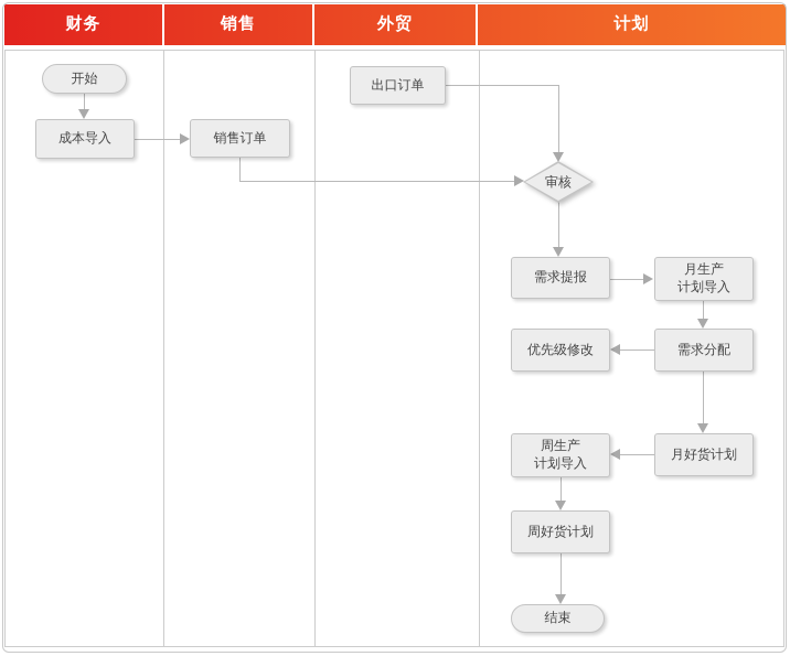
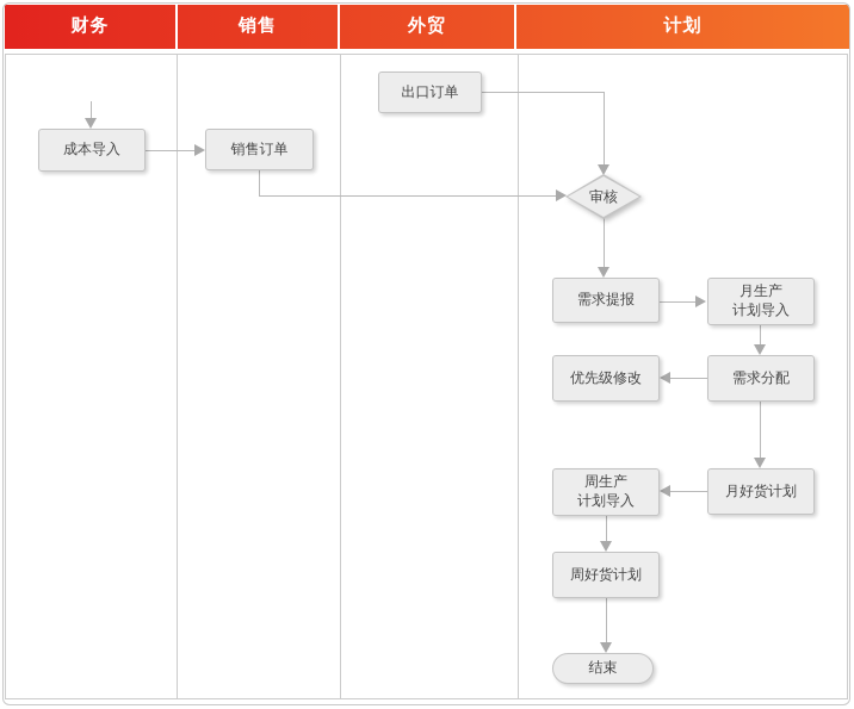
  财务
  销售
  外贸
  计划
- 开始
  成本导入
  销售订单
  出口订单
  审核
  需求提报
  月生产
  计划导入
  优先级修改
  需求分配
  周生产
  计划导入
  月好货计划
  周好货计划
  结束
